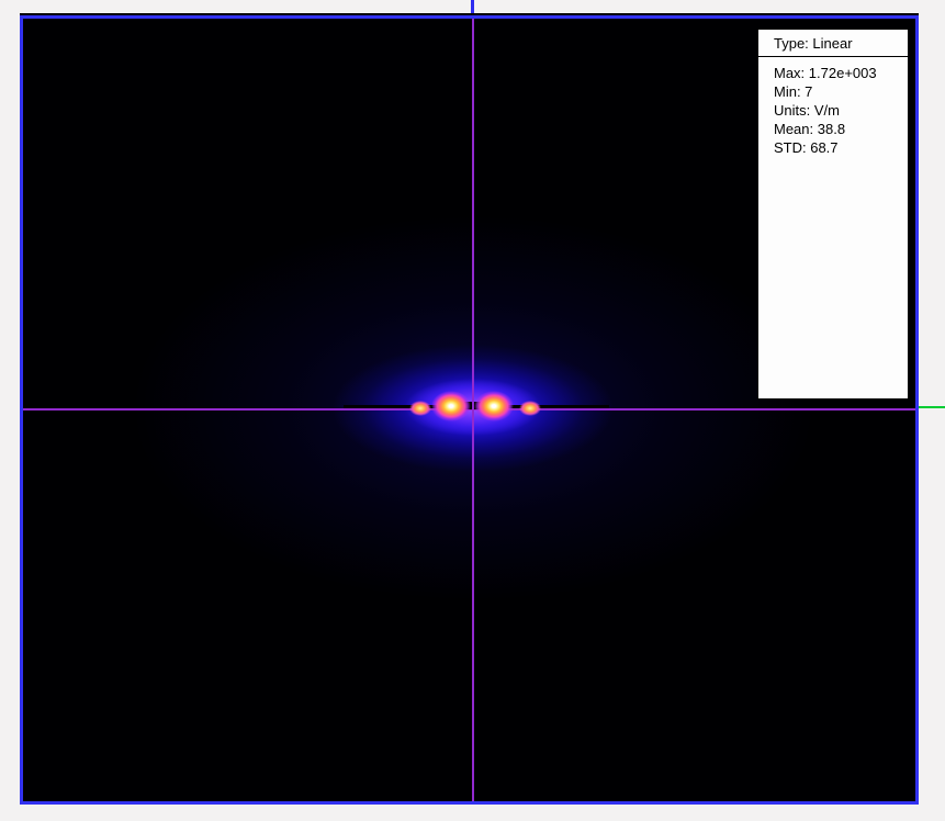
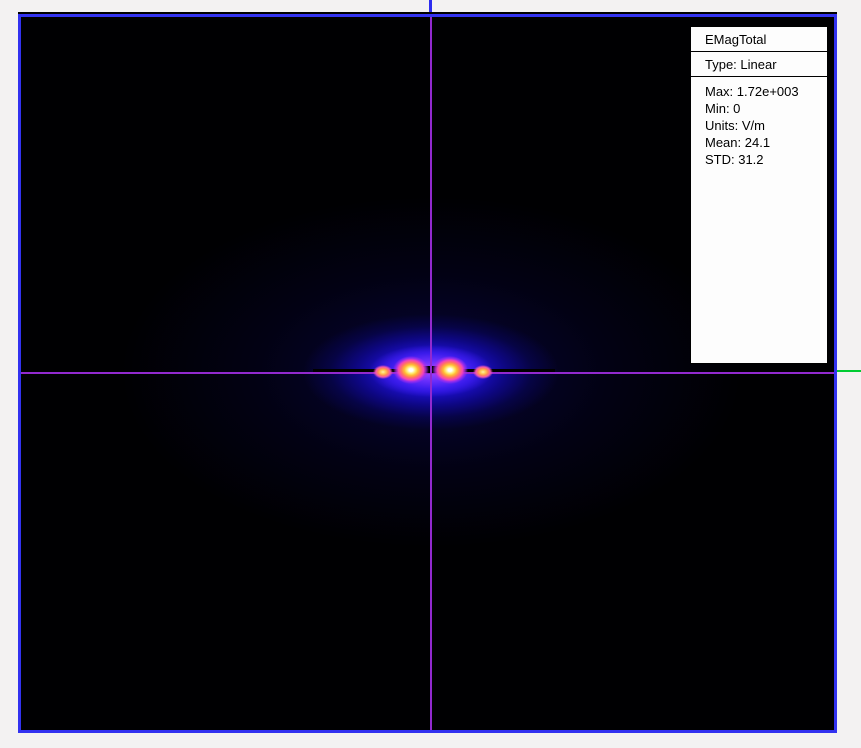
+ EMagTotal
  Type: Linear
  Max: 1.72e+003
- Min: 7
+ Min: 0
  Units: V/m
- Mean: 38.8
+ Mean: 24.1
- STD: 68.7
+ STD: 31.2
